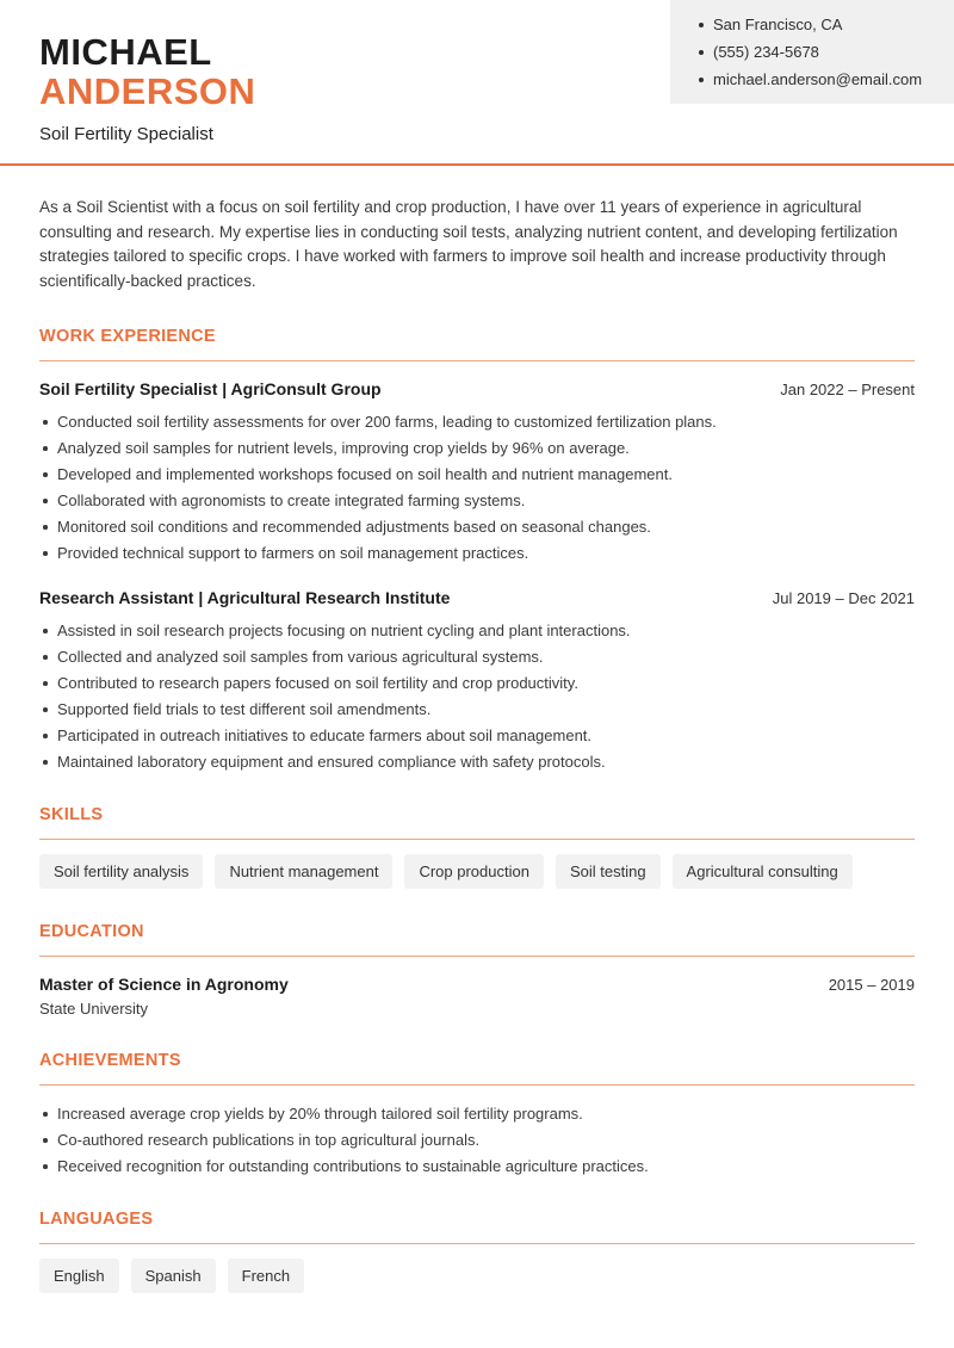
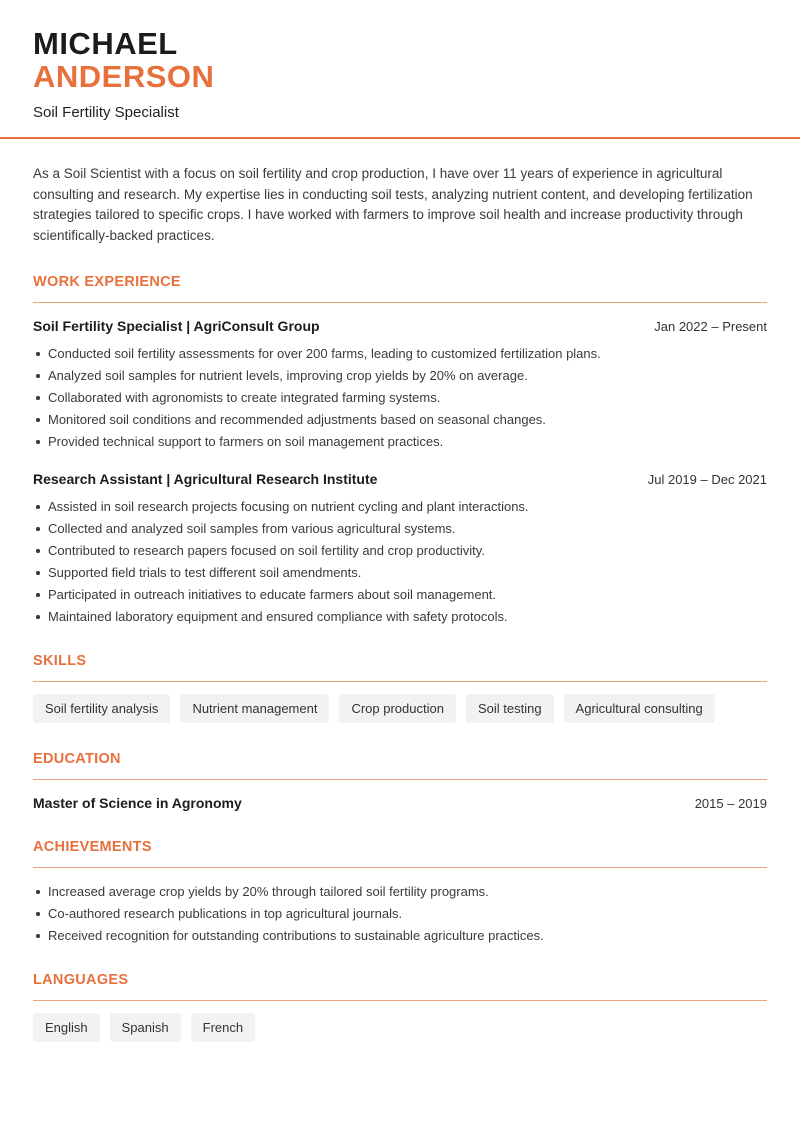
  MICHAEL
  ANDERSON
  Soil Fertility Specialist
- San Francisco, CA
- (555) 234-5678
- michael.anderson@email.com
  As a Soil Scientist with a focus on soil fertility and crop production, I have over 11 years of experience in agricultural consulting and research. My expertise lies in conducting soil tests, analyzing nutrient content, and developing fertilization strategies tailored to specific crops. I have worked with farmers to improve soil health and increase productivity through scientifically-backed practices.
  WORK EXPERIENCE
  Soil Fertility Specialist | AgriConsult Group
  Jan 2022 – Present
  Conducted soil fertility assessments for over 200 farms, leading to customized fertilization plans.
- Analyzed soil samples for nutrient levels, improving crop yields by 96% on average.
+ Analyzed soil samples for nutrient levels, improving crop yields by 20% on average.
- Developed and implemented workshops focused on soil health and nutrient management.
  Collaborated with agronomists to create integrated farming systems.
  Monitored soil conditions and recommended adjustments based on seasonal changes.
  Provided technical support to farmers on soil management practices.
  Research Assistant | Agricultural Research Institute
  Jul 2019 – Dec 2021
  Assisted in soil research projects focusing on nutrient cycling and plant interactions.
  Collected and analyzed soil samples from various agricultural systems.
  Contributed to research papers focused on soil fertility and crop productivity.
  Supported field trials to test different soil amendments.
  Participated in outreach initiatives to educate farmers about soil management.
  Maintained laboratory equipment and ensured compliance with safety protocols.
  SKILLS
  Soil fertility analysis
  Nutrient management
  Crop production
  Soil testing
  Agricultural consulting
  EDUCATION
  Master of Science in Agronomy
  2015 – 2019
- State University
  ACHIEVEMENTS
  Increased average crop yields by 20% through tailored soil fertility programs.
  Co-authored research publications in top agricultural journals.
  Received recognition for outstanding contributions to sustainable agriculture practices.
  LANGUAGES
  English
  Spanish
  French
